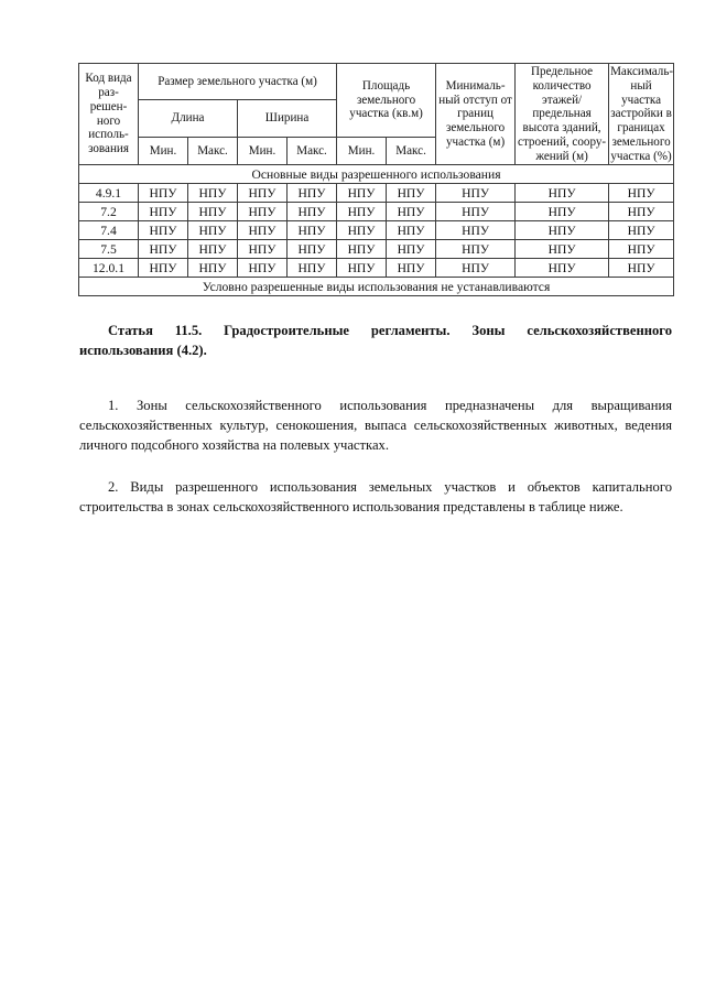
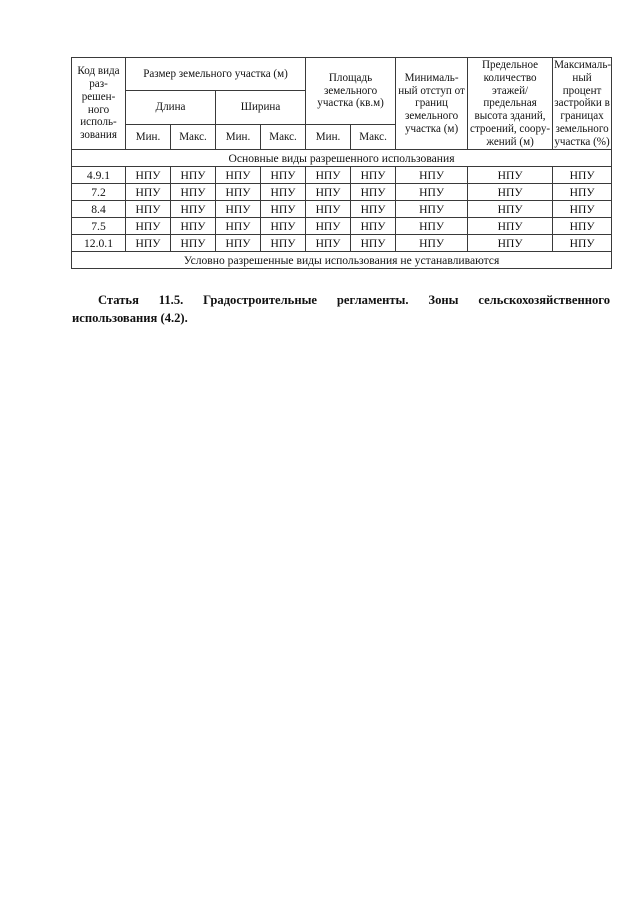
- Код вида раз-решен-ного исполь-зования	Размер земельного участка (м)	Площадь земельного участка (кв.м)	Минималь-ный отступ от границ земельного участка (м)	Предельное количество этажей/ предельная высота зданий, строений, соору-жений (м)	Максималь-ный участка застройки в границах земельного участка (%)
+ Код вида раз-решен-ного исполь-зования	Размер земельного участка (м)	Площадь земельного участка (кв.м)	Минималь-ный отступ от границ земельного участка (м)	Предельное количество этажей/ предельная высота зданий, строений, соору-жений (м)	Максималь-ный процент застройки в границах земельного участка (%)
  Длина	Ширина
  Мин.	Макс.	Мин.	Макс.	Мин.	Макс.
  Основные виды разрешенного использования
  4.9.1	НПУ	НПУ	НПУ	НПУ	НПУ	НПУ	НПУ	НПУ	НПУ
  7.2	НПУ	НПУ	НПУ	НПУ	НПУ	НПУ	НПУ	НПУ	НПУ
- 7.4	НПУ	НПУ	НПУ	НПУ	НПУ	НПУ	НПУ	НПУ	НПУ
+ 8.4	НПУ	НПУ	НПУ	НПУ	НПУ	НПУ	НПУ	НПУ	НПУ
  7.5	НПУ	НПУ	НПУ	НПУ	НПУ	НПУ	НПУ	НПУ	НПУ
  12.0.1	НПУ	НПУ	НПУ	НПУ	НПУ	НПУ	НПУ	НПУ	НПУ
  Условно разрешенные виды использования не устанавливаются
  Статья 11.5. Градостроительные регламенты. Зоны сельскохозяйственного использования (4.2).
- 1. Зоны сельскохозяйственного использования предназначены для выращивания сельскохозяйственных культур, сенокошения, выпаса сельскохозяйственных животных, ведения личного подсобного хозяйства на полевых участках.
- 2. Виды разрешенного использования земельных участков и объектов капитального строительства в зонах сельскохозяйственного использования представлены в таблице ниже.
